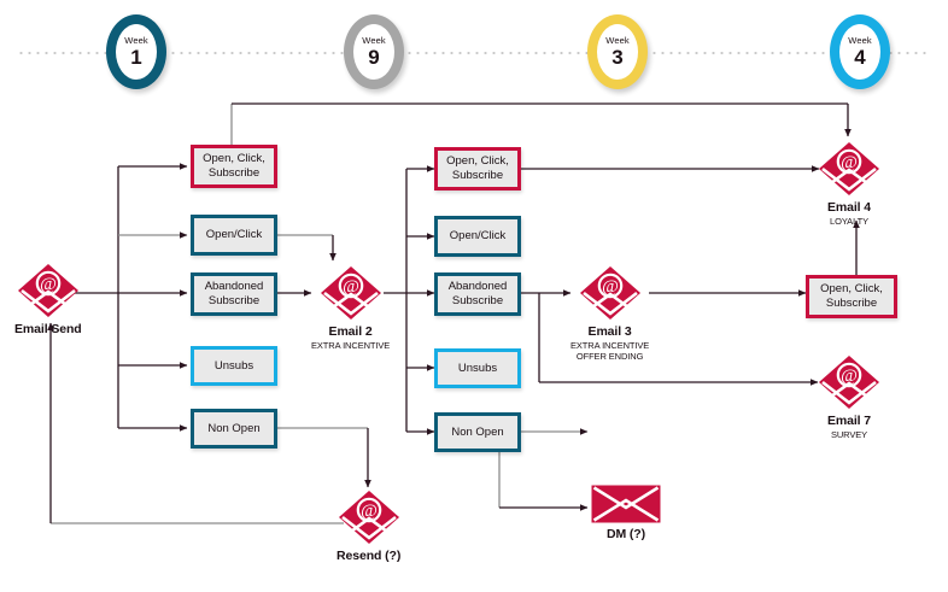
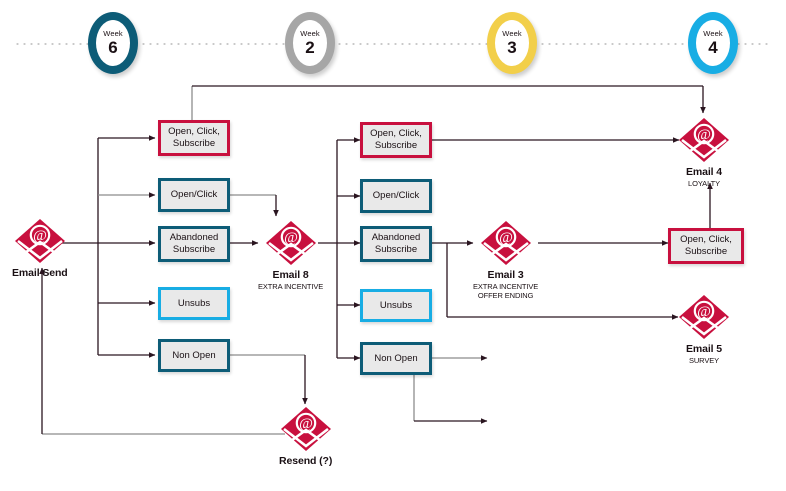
  Week
- 1
+ 6
  Week
- 9
+ 2
  Week
  3
  Week
  4
  Open, Click,
  Subscribe
  Open/Click
  Abandoned
  Subscribe
  Unsubs
  Non Open
  Open, Click,
  Subscribe
  Open/Click
  Abandoned
  Subscribe
  Unsubs
  Non Open
  Open, Click,
  Subscribe
  @
  Email Send
  @
- Email 2
+ Email 8
  EXTRA INCENTIVE
  @
  Email 3
  EXTRA INCENTIVE
  OFFER ENDING
  @
  Email 4
  LOYALTY
  @
- Email 7
+ Email 5
  SURVEY
  @
  Resend (?)
- DM (?)
